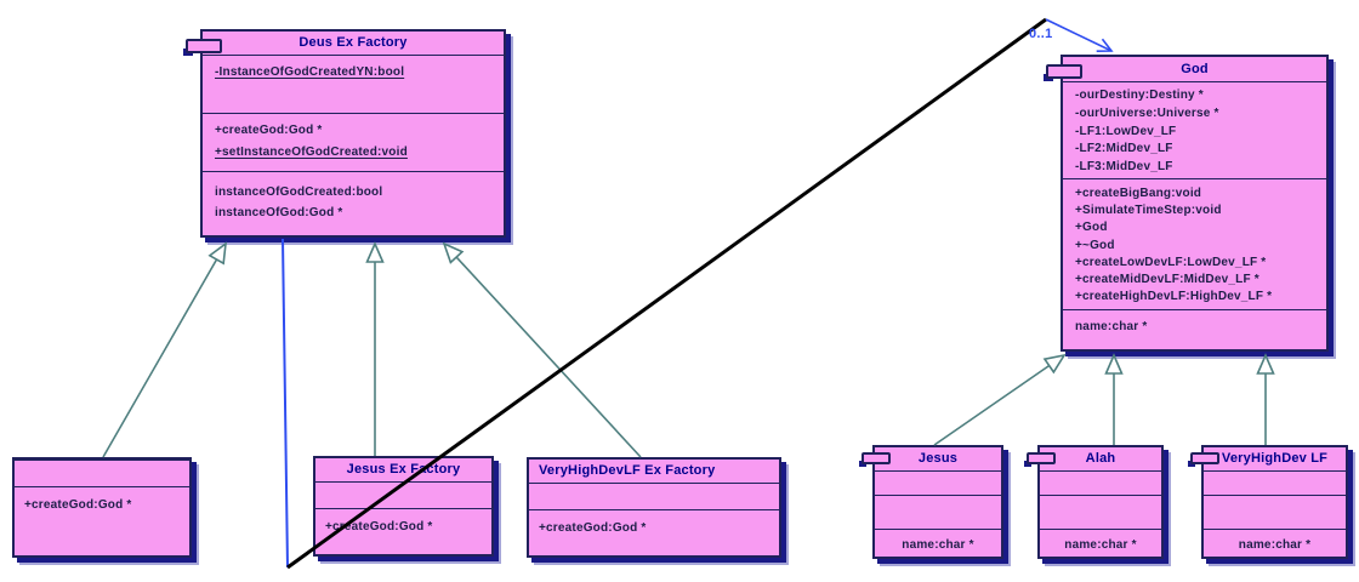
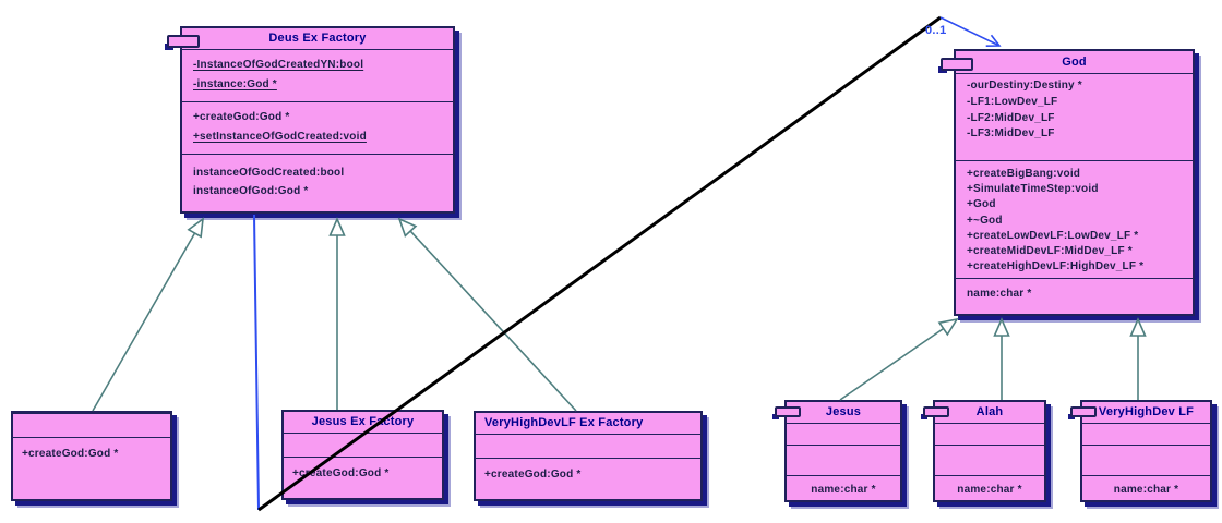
  Deus Ex Factory
  -InstanceOfGodCreatedYN:bool
+ -instance:God *
  +createGod:God *
  +setInstanceOfGodCreated:void
  instanceOfGodCreated:bool
  instanceOfGod:God *
  God
  -ourDestiny:Destiny *
- -ourUniverse:Universe *
  -LF1:LowDev_LF
  -LF2:MidDev_LF
  -LF3:MidDev_LF
  +createBigBang:void
  +SimulateTimeStep:void
  +God
  +~God
  +createLowDevLF:LowDev_LF *
  +createMidDevLF:MidDev_LF *
  +createHighDevLF:HighDev_LF *
  name:char *
  +createGod:God *
  Jesus Ex Fctory
  +ceateGod:God *
  VeryHighDevLF Ex Factory
  +createGod:God *
  Jesus
  name:char *
  Alah
  name:char *
  VeryHighDev LF
  name:char *
  0..1
